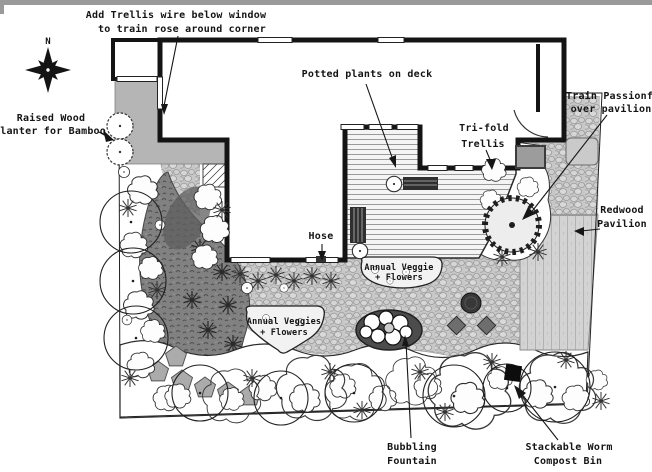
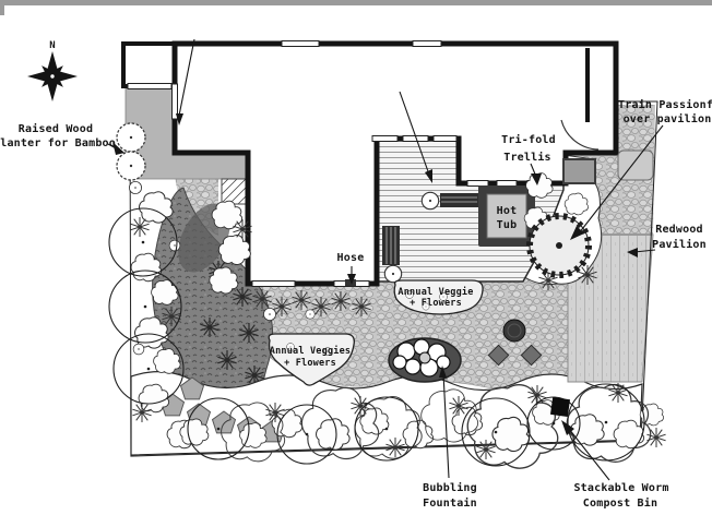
+ Hot
+ Tub
  Annual Veggie
  + Flowers
  Annual Veggies
  + Flowers
  N
- Add Trellis wire below window
- to train rose around corner
- Potted plants on deck
  Train Passionf
  over pavilion
  Raised Wood
  lanter for Bamboo
  Tri-fold
  Trellis
  Hose
  Redwood
  Pavilion
  Bubbling
  Fountain
  Stackable Worm
  Compost Bin
